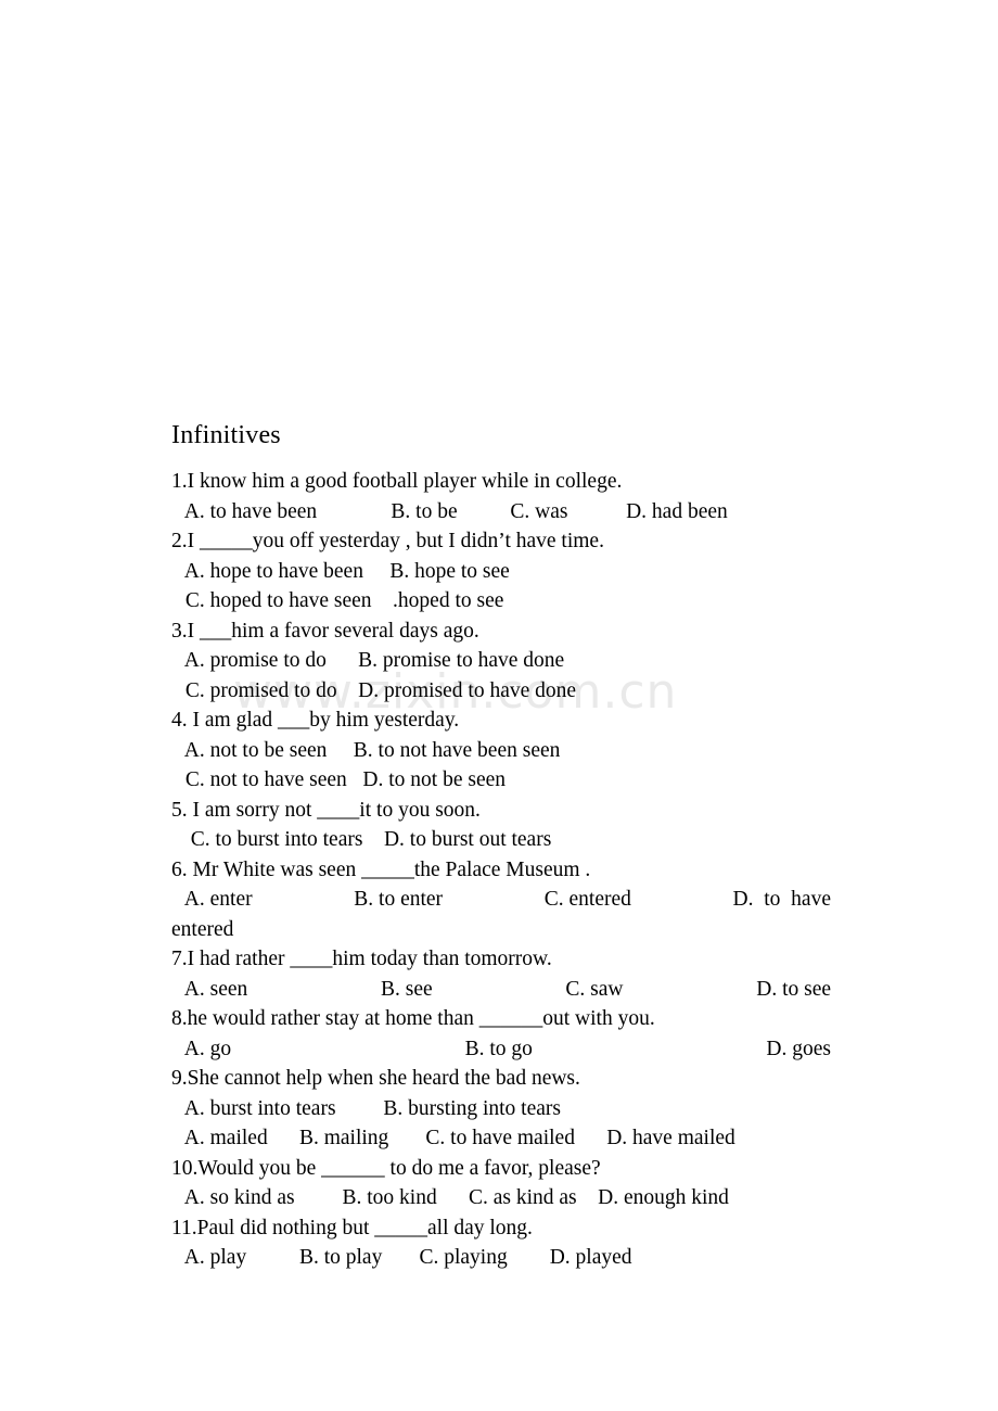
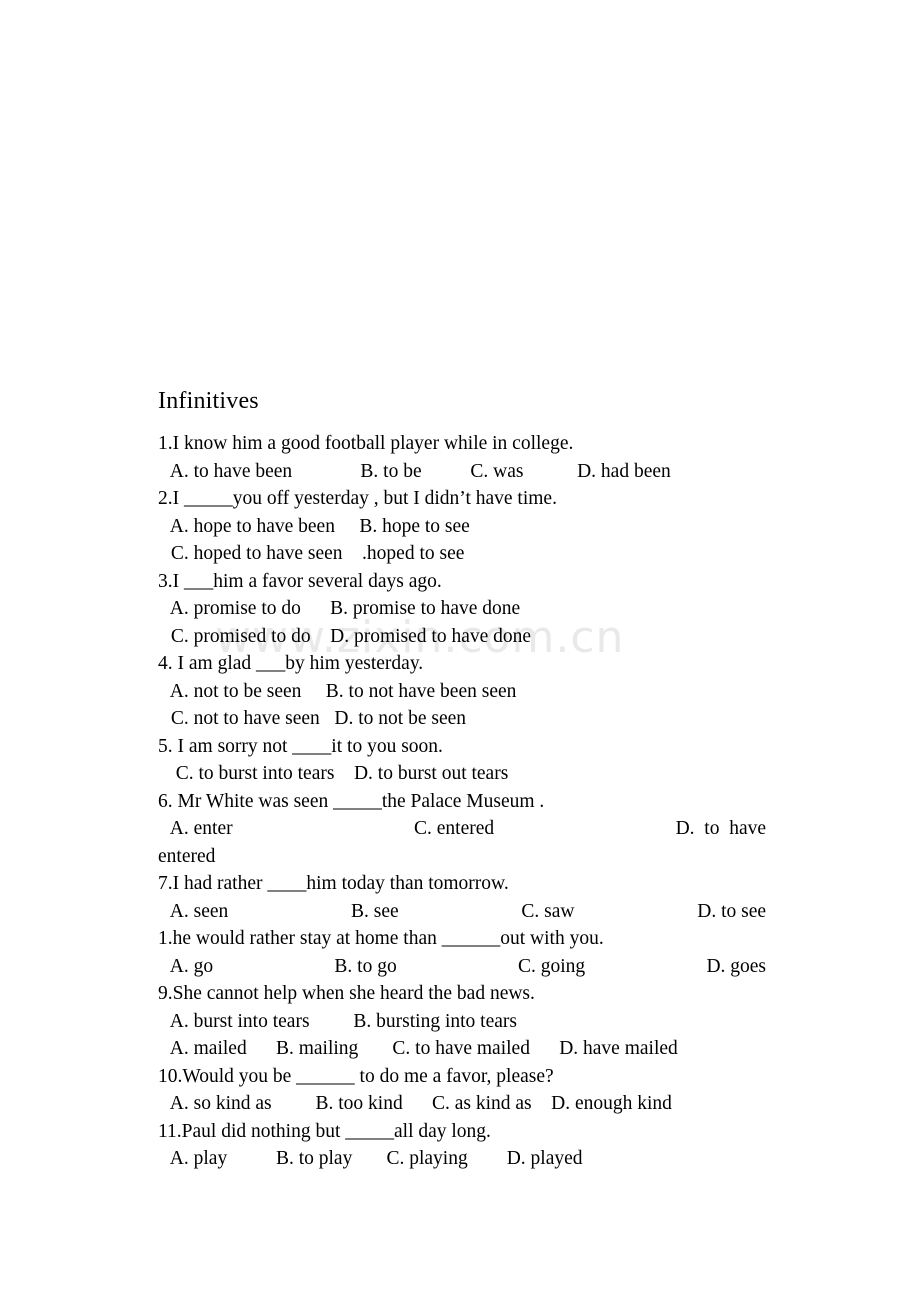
  www.zixin.com.cn
  Infinitives
  1.I know him a good football player while in college.
  A. to have been B. to be C. was D. had been
  2.I _____you off yesterday , but I didn’t have time.
  A. hope to have been B. hope to see
  C. hoped to have seen .hoped to see
  3.I ___him a favor several days ago.
  A. promise to do B. promise to have done
  C. promised to do D. promised to have done
  4. I am glad ___by him yesterday.
  A. not to be seen B. to not have been seen
  C. not to have seen D. to not be seen
  5. I am sorry not ____it to you soon.
  C. to burst into tears D. to burst out tears
  6. Mr White was seen _____the Palace Museum .
  A. enter
- B. to enter
  C. entered
  D. to have
  entered
  7.I had rather ____him today than tomorrow.
  A. seen
  B. see
  C. saw
  D. to see
- 8.he would rather stay at home than ______out with you.
+ 1.he would rather stay at home than ______out with you.
  A. go
  B. to go
+ C. going
  D. goes
  9.She cannot help when she heard the bad news.
  A. burst into tears B. bursting into tears
  A. mailed B. mailing C. to have mailed D. have mailed
  10.Would you be ______ to do me a favor, please?
  A. so kind as B. too kind C. as kind as D. enough kind
  11.Paul did nothing but _____all day long.
  A. play B. to play C. playing D. played
